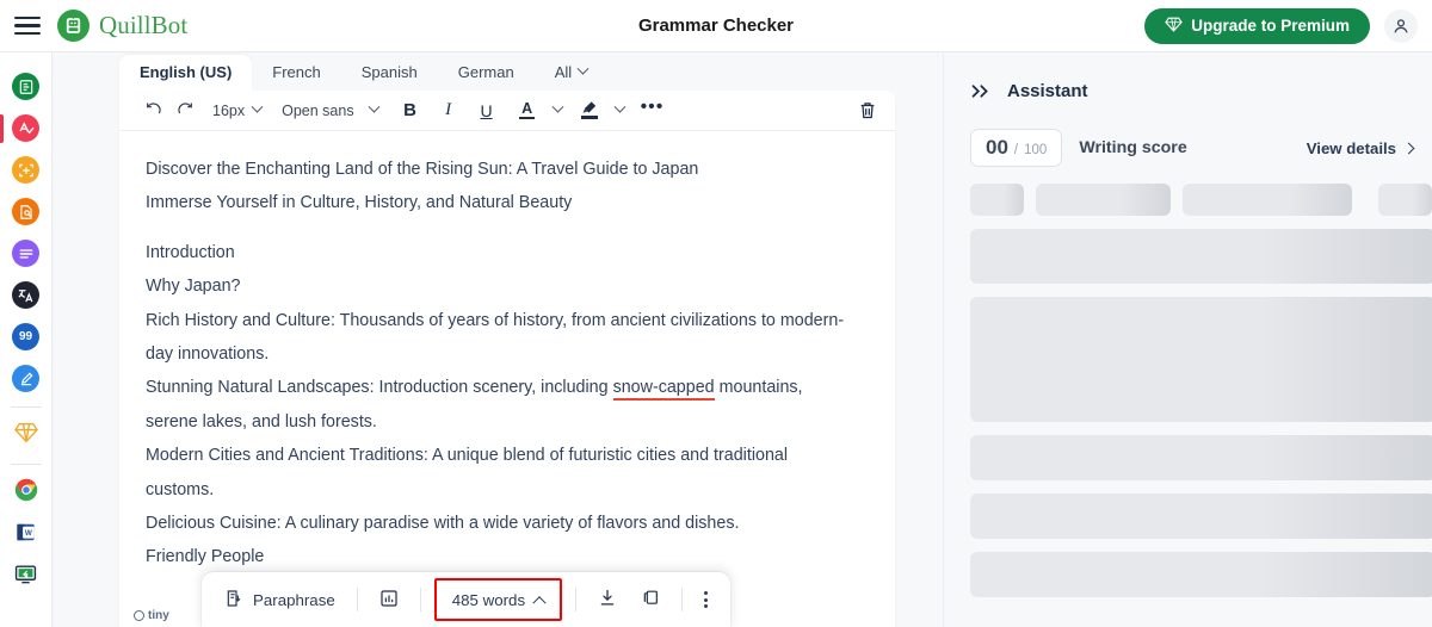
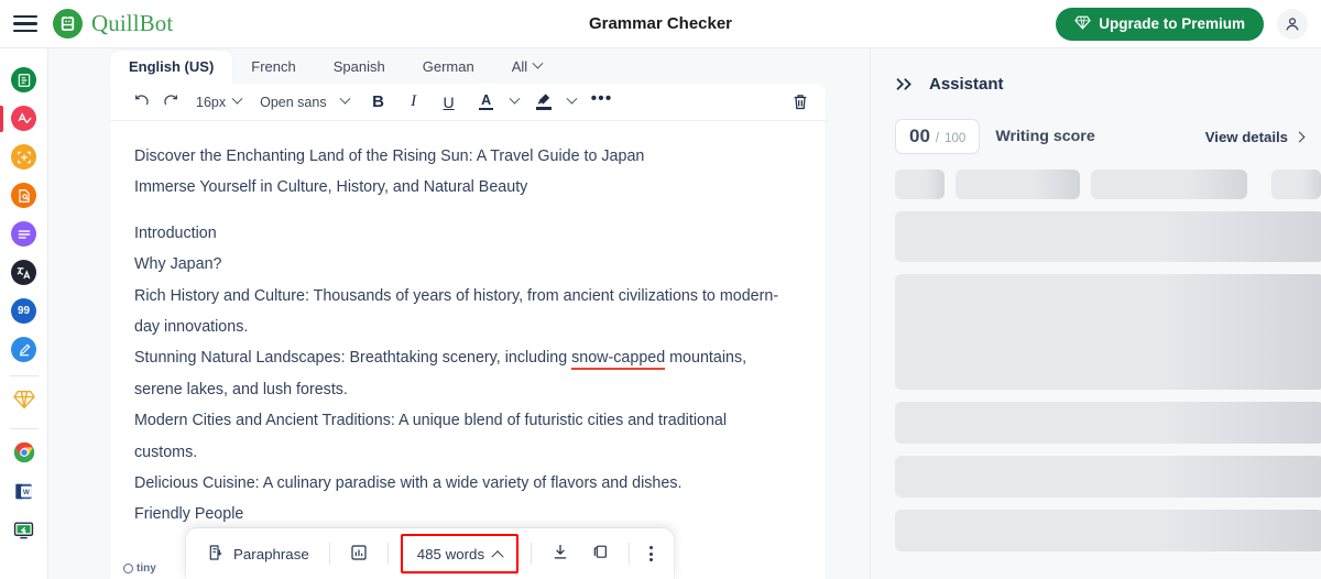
  QuillBot
  Grammar Checker
  Upgrade to Premium
  99
  English (US)
  French
  Spanish
  German
  All
  16px
  Open sans
  B
  I
  U
  A
  •••
  Discover the Enchanting Land of the Rising Sun: A Travel Guide to Japan
  Immerse Yourself in Culture, History, and Natural Beauty
  Introduction
  Why Japan?
  Rich History and Culture: Thousands of years of history, from ancient civilizations to modern-day innovations.
- Stunning Natural Landscapes: Introduction scenery, including snow-capped mountains, serene lakes, and lush forests.
+ Stunning Natural Landscapes: Breathtaking scenery, including snow-capped mountains, serene lakes, and lush forests.
  Modern Cities and Ancient Traditions: A unique blend of futuristic cities and traditional customs.
  Delicious Cuisine: A culinary paradise with a wide variety of flavors and dishes.
  Friendly People
  tiny
  Paraphrase
  485 words
  Assistant
  00
  /
  100
  Writing score
  View details
